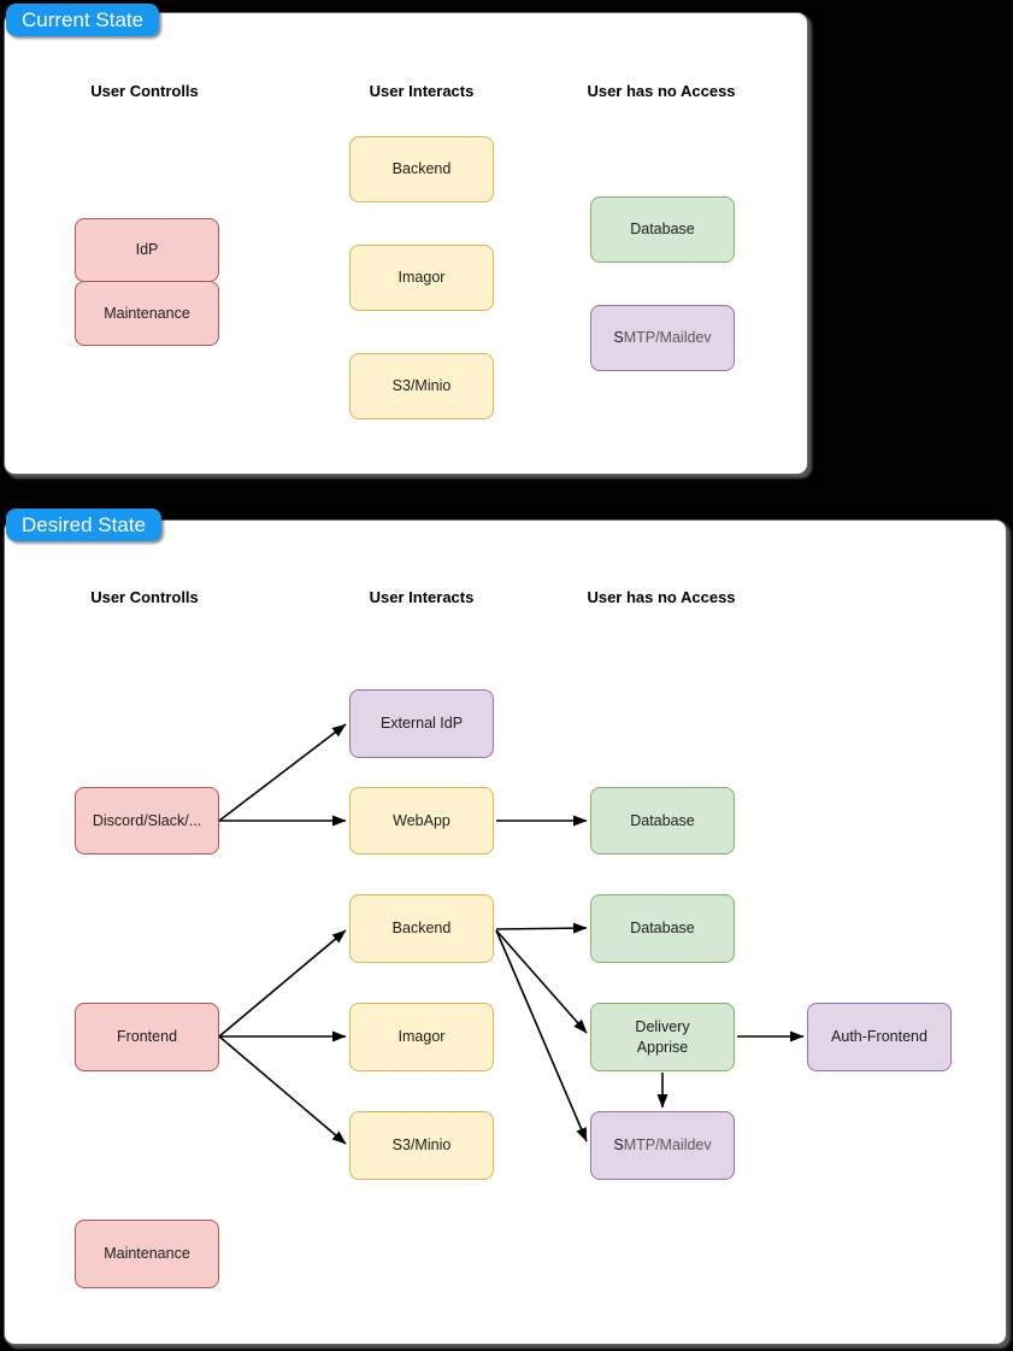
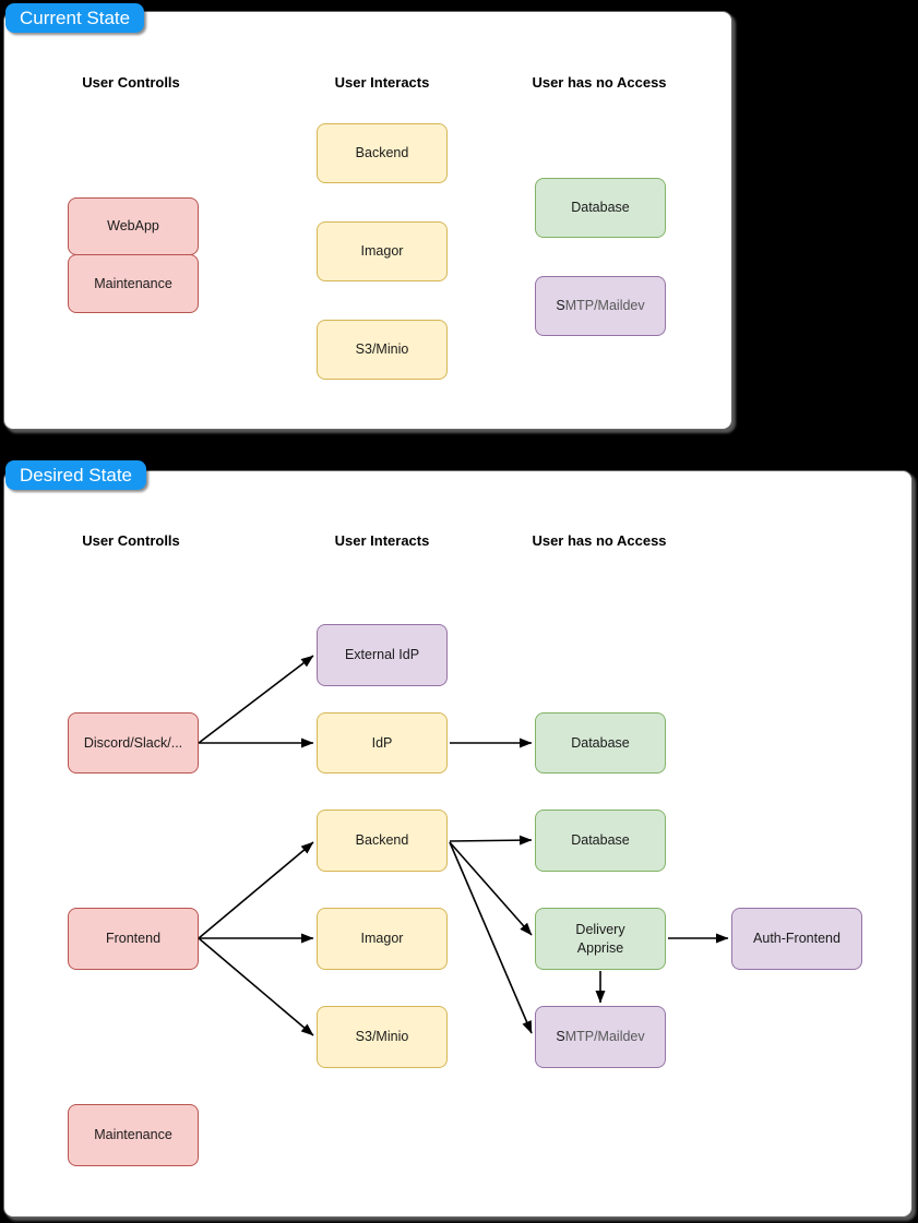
  Current State
  Desired State
  User Controlls
  User Interacts
  User has no Access
  User Controlls
  User Interacts
  User has no Access
- IdP
+ WebApp
  Maintenance
  Backend
  Imagor
  S3/Minio
  Database
  S
  MTP/Maildev
  Discord/Slack/...
  External IdP
- WebApp
+ IdP
  Database
  Backend
  Database
  Frontend
  Imagor
  Delivery
  Apprise
  Auth-Frontend
  S3/Minio
  S
  MTP/Maildev
  Maintenance
